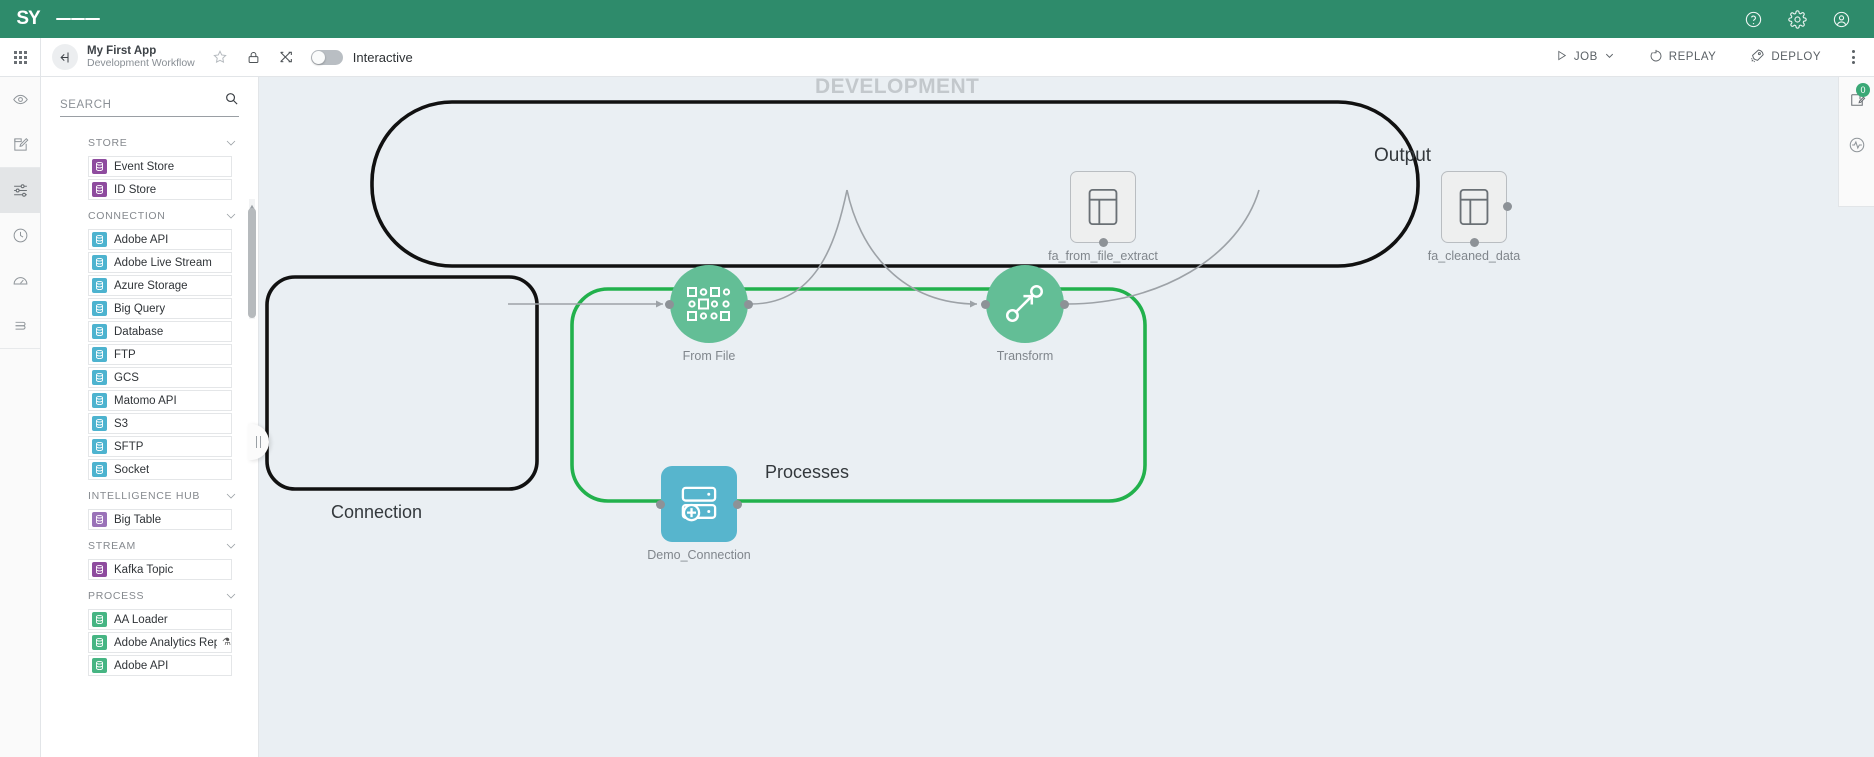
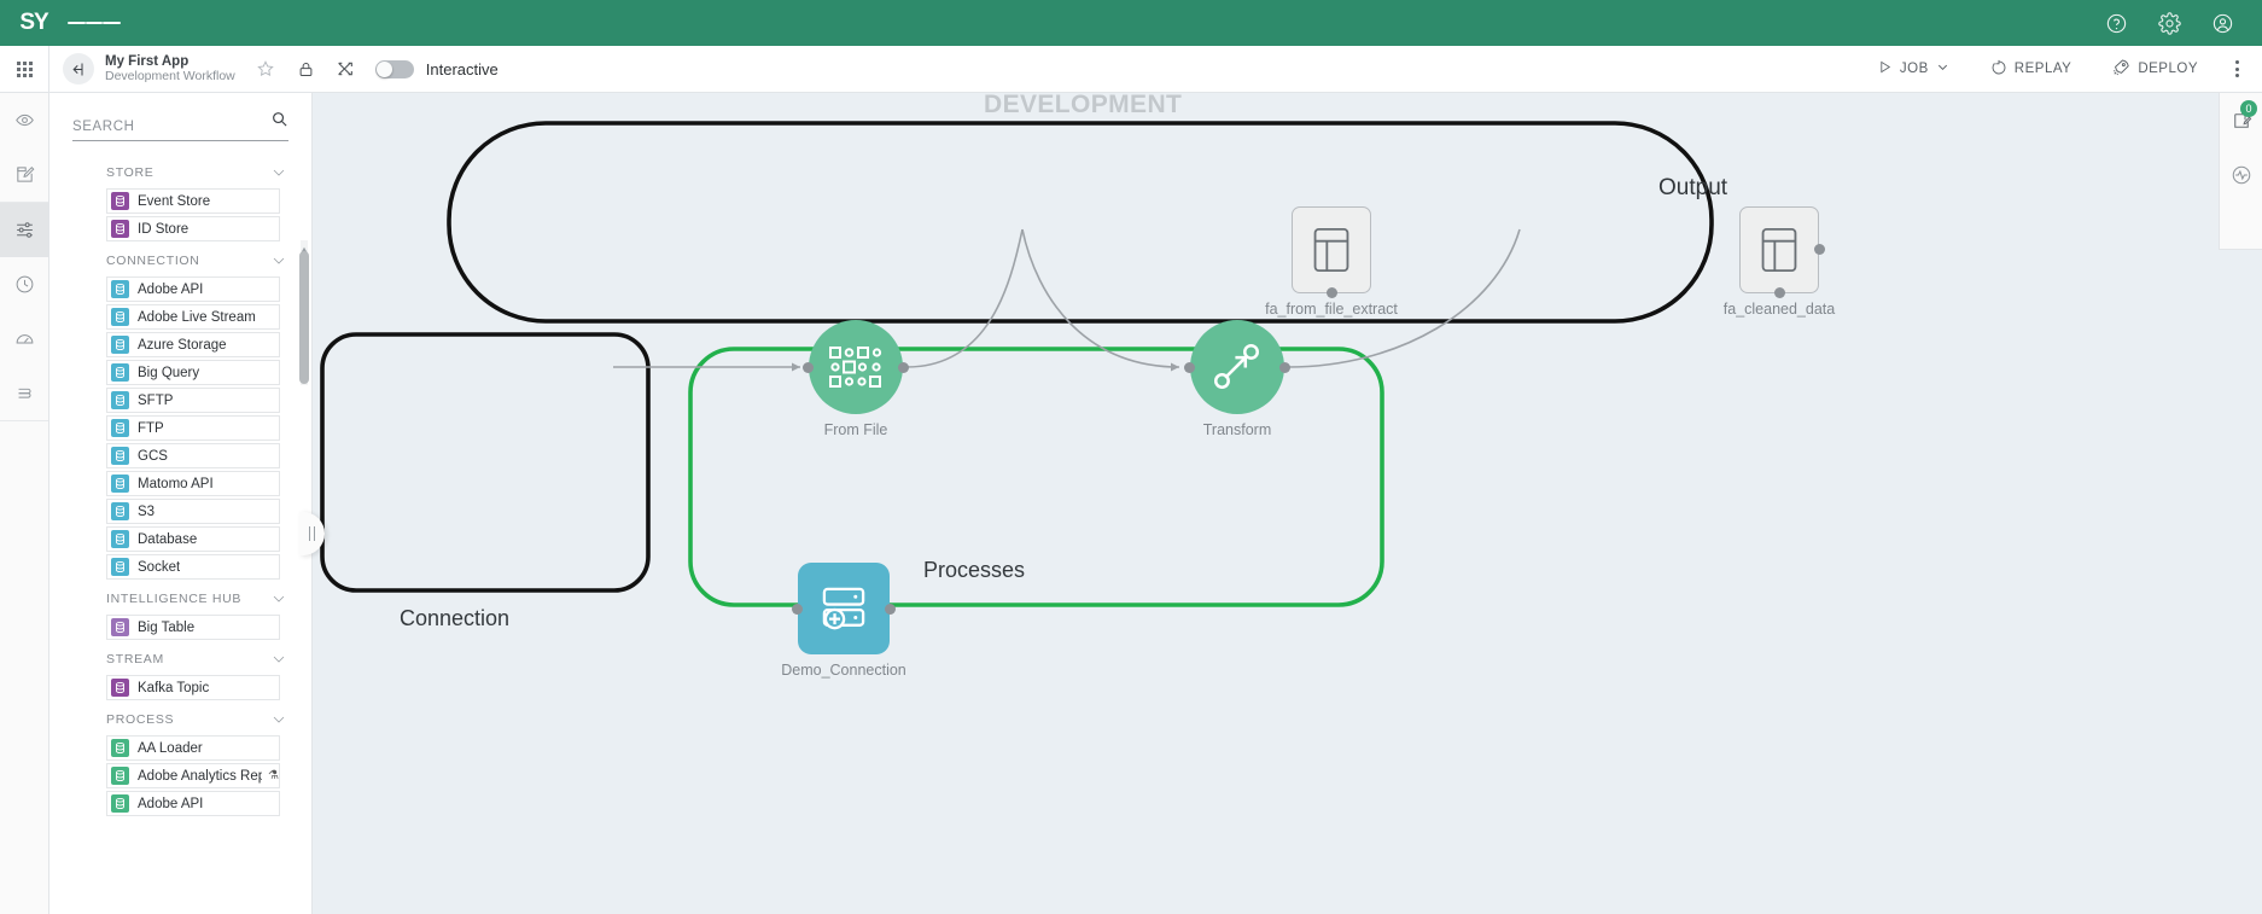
  SY
  My First App
  Development Workflow
  Interactive
  JOB
  REPLAY
  DEPLOY
  SEARCH
  STORE
  Event Store
  ID Store
  CONNECTION
  Adobe API
  Adobe Live Stream
  Azure Storage
  Big Query
- Database
+ SFTP
  FTP
  GCS
  Matomo API
  S3
- SFTP
+ Database
  Socket
  INTELLIGENCE HUB
  Big Table
  STREAM
  Kafka Topic
  PROCESS
  AA Loader
  Adobe Analytics Rep
  ⚗
  Adobe API
  DEVELOPMENT
  Output
  Connection
  Processes
  fa_from_file_extract
  fa_cleaned_data
  Demo_Connection
  From File
  Transform
  0
